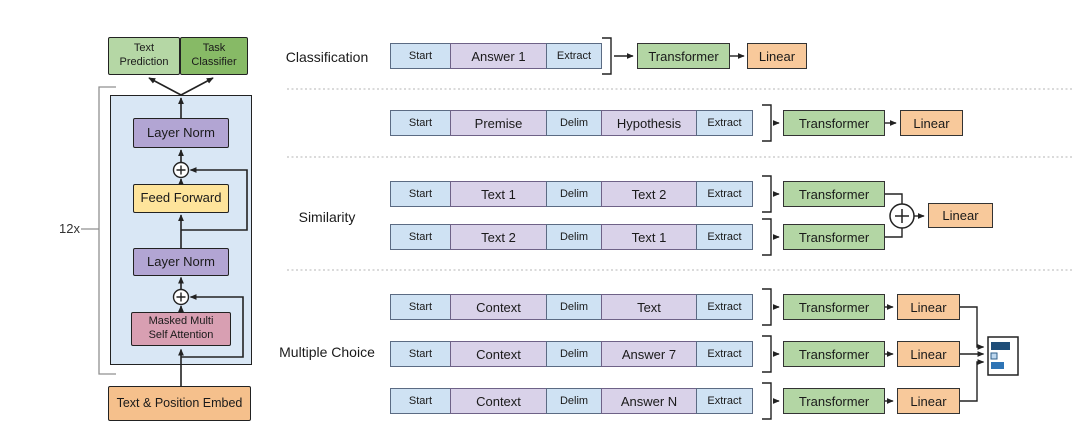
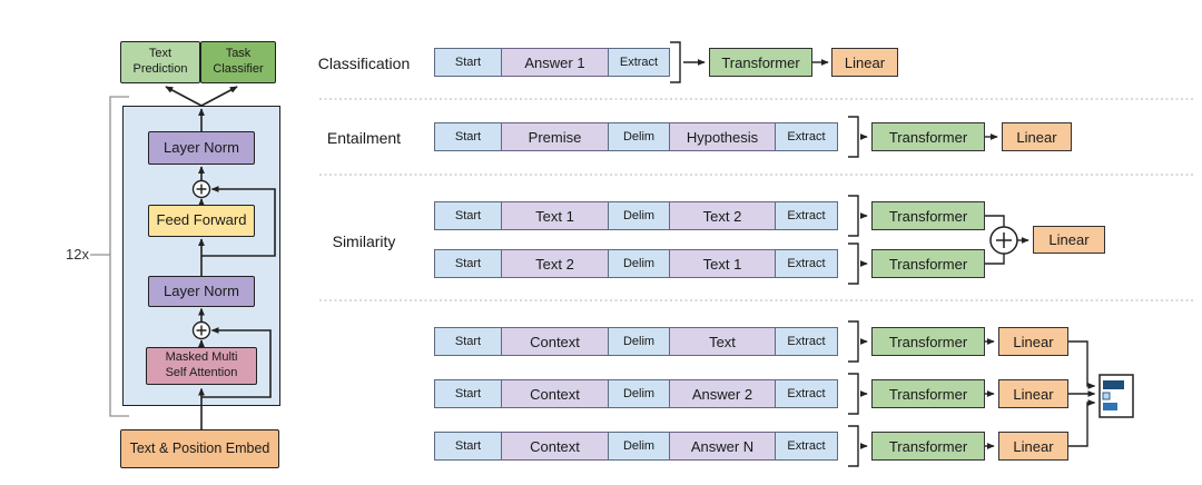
  Text Prediction
  Task Classifier
  12x
  Layer Norm
  Feed Forward
  Layer Norm
  Masked Multi Self Attention
  Text & Position Embed
  Classification
+ Entailment
  Similarity
- Multiple Choice
  Start
  Answer 1
  Extract
  Transformer
  Linear
  Start
  Premise
  Delim
  Hypothesis
  Extract
  Transformer
  Linear
  Start
  Text 1
  Delim
  Text 2
  Extract
  Transformer
  Start
  Text 2
  Delim
  Text 1
  Extract
  Transformer
  Linear
  Start
  Context
  Delim
  Text
  Extract
  Transformer
  Linear
  Start
  Context
  Delim
- Answer 7
+ Answer 2
  Extract
  Transformer
  Linear
  Start
  Context
  Delim
  Answer N
  Extract
  Transformer
  Linear
